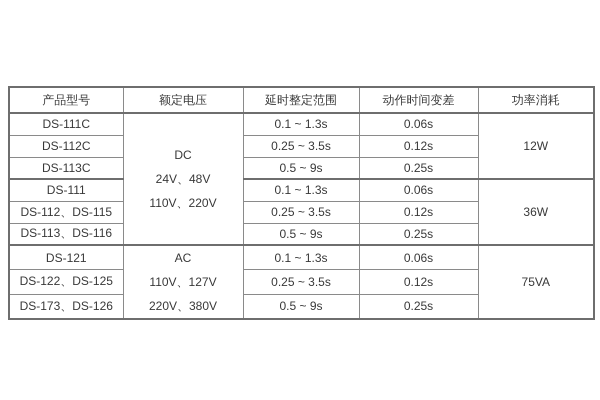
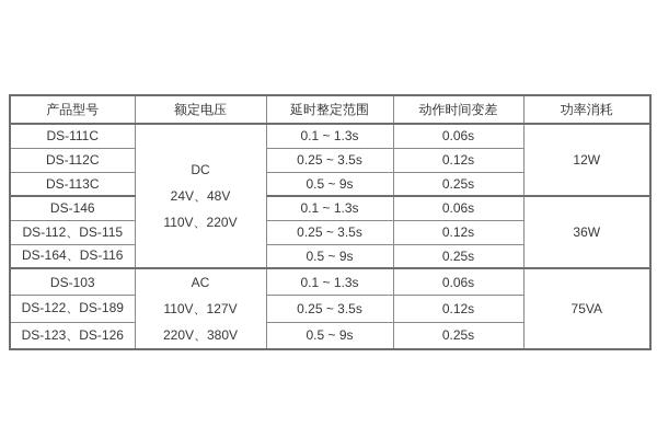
  产品型号	额定电压	延时整定范围	动作时间变差	功率消耗
  DS-111C	DC 24V、48V 110V、220V	0.1 ~ 1.3s	0.06s	12W
  DS-112C	0.25 ~ 3.5s	0.12s
  DS-113C	0.5 ~ 9s	0.25s
- DS-111	0.1 ~ 1.3s	0.06s	36W
+ DS-146	0.1 ~ 1.3s	0.06s	36W
  DS-112、DS-115	0.25 ~ 3.5s	0.12s
- DS-113、DS-116	0.5 ~ 9s	0.25s
+ DS-164、DS-116	0.5 ~ 9s	0.25s
- DS-121	AC 110V、127V 220V、380V	0.1 ~ 1.3s	0.06s	75VA
+ DS-103	AC 110V、127V 220V、380V	0.1 ~ 1.3s	0.06s	75VA
- DS-122、DS-125	0.25 ~ 3.5s	0.12s
+ DS-122、DS-189	0.25 ~ 3.5s	0.12s
- DS-173、DS-126	0.5 ~ 9s	0.25s
+ DS-123、DS-126	0.5 ~ 9s	0.25s
